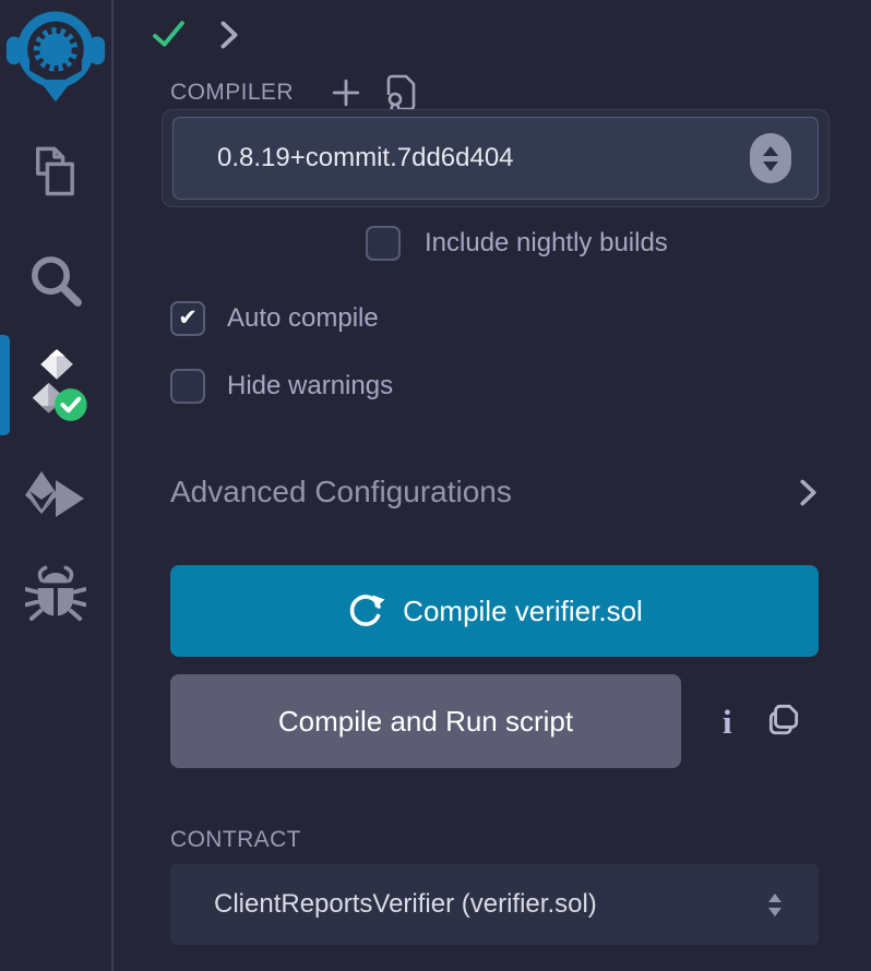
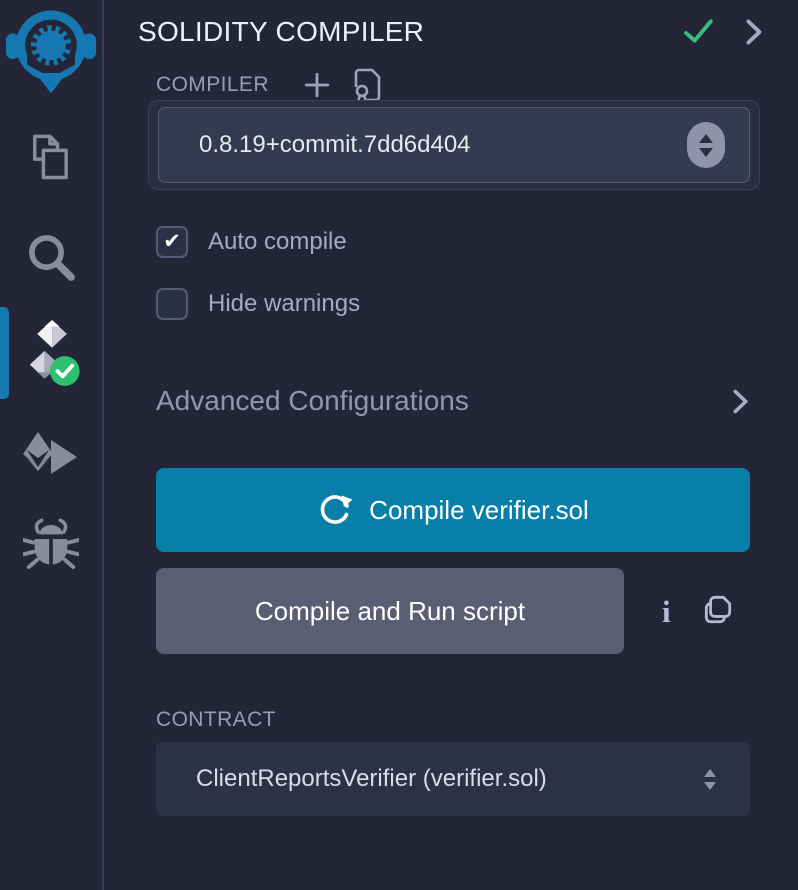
+ SOLIDITY COMPILER
  COMPILER
  0.8.19+commit.7dd6d404
- Include nightly builds
  ✔
  Auto compile
  Hide warnings
  Advanced Configurations
  Compile verifier.sol
  Compile and Run script
  i
  CONTRACT
  ClientReportsVerifier (verifier.sol)
